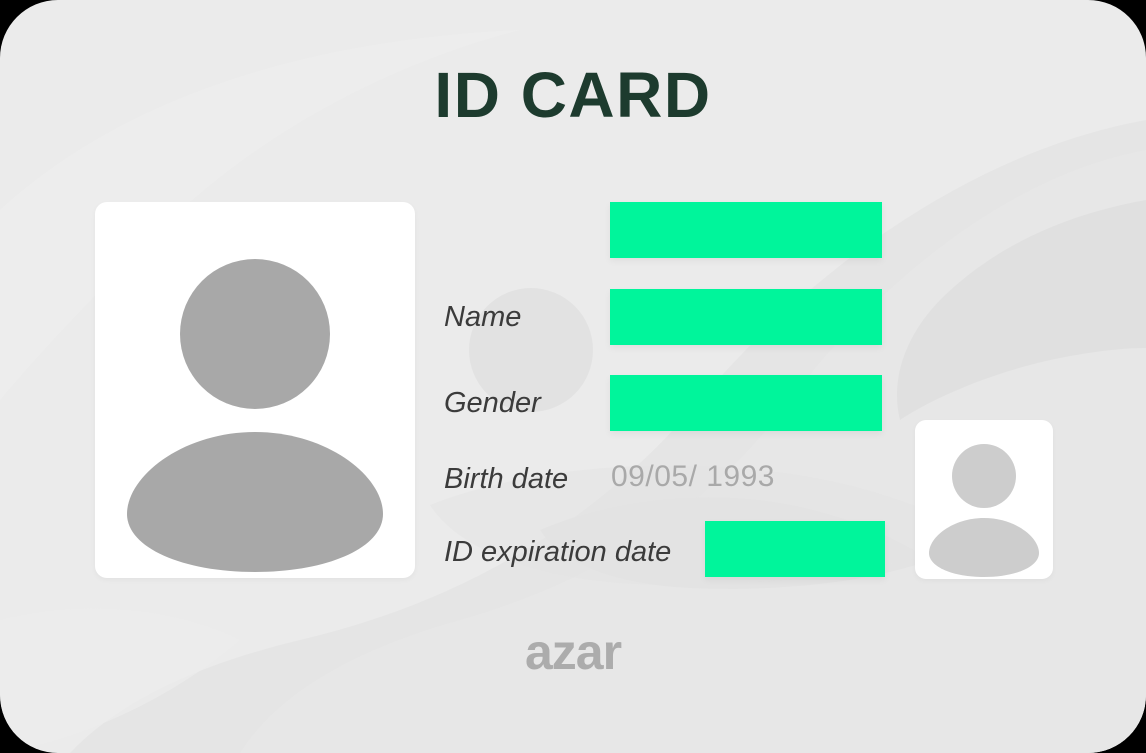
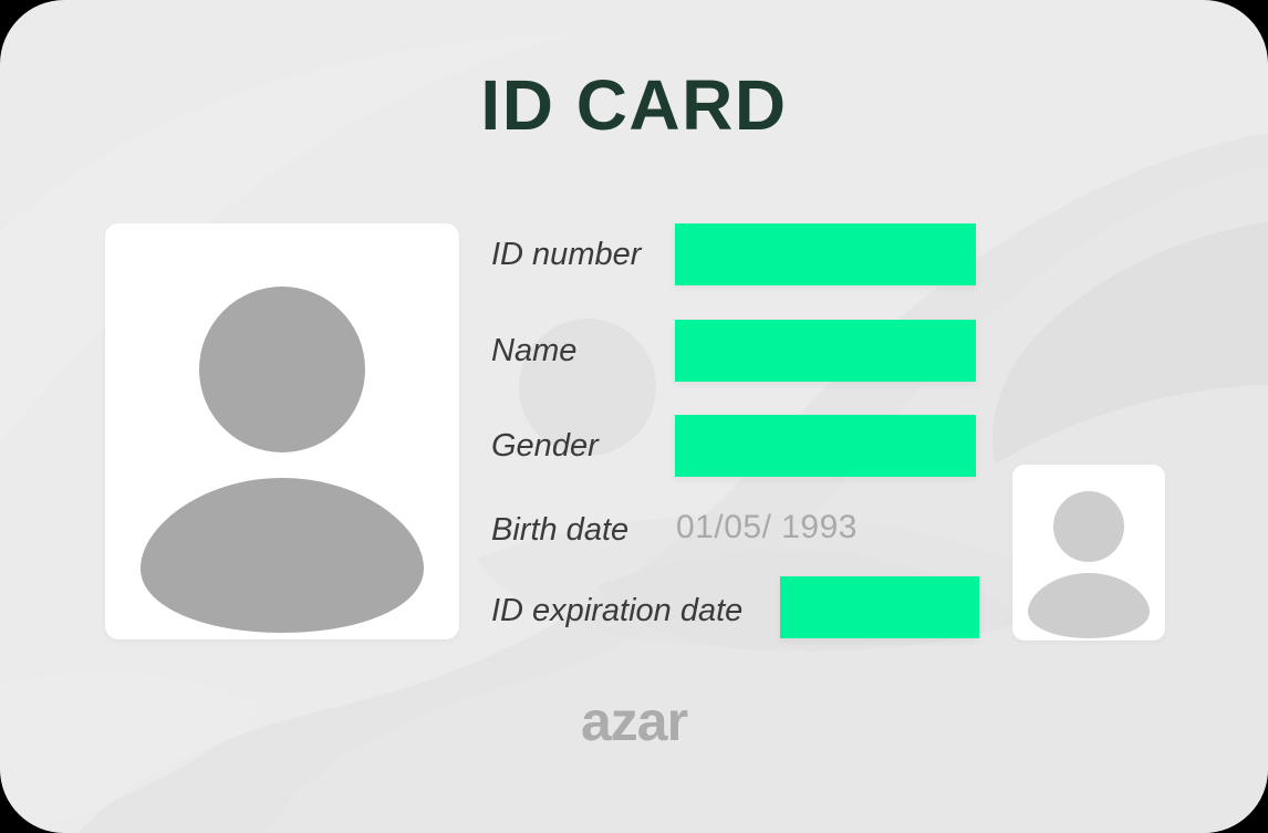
  ID CARD
+ ID number
  Name
  Gender
  Birth date
- 09/05/ 1993
+ 01/05/ 1993
  ID expiration date
  azar
